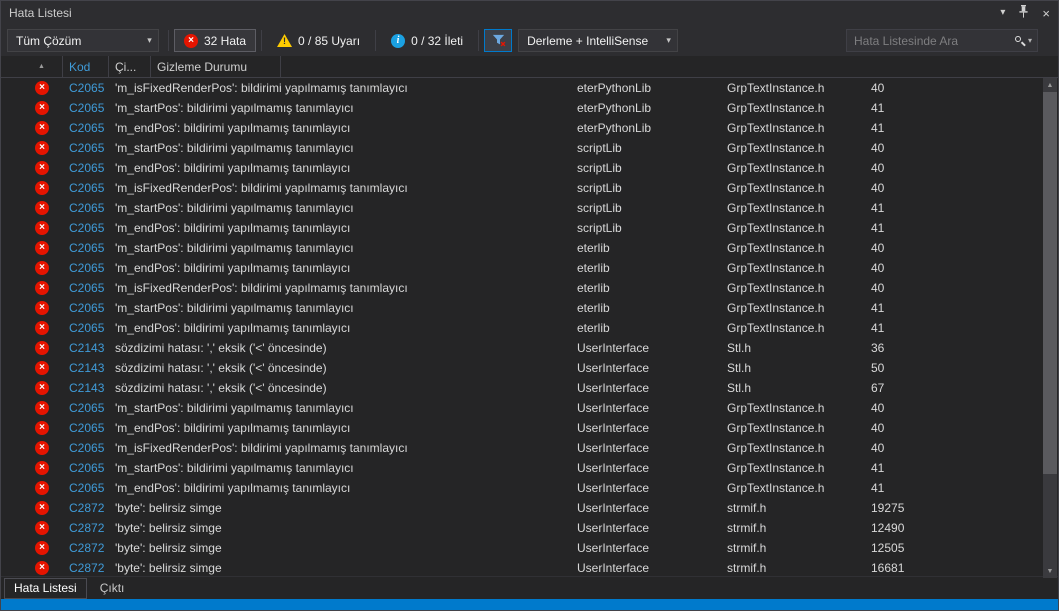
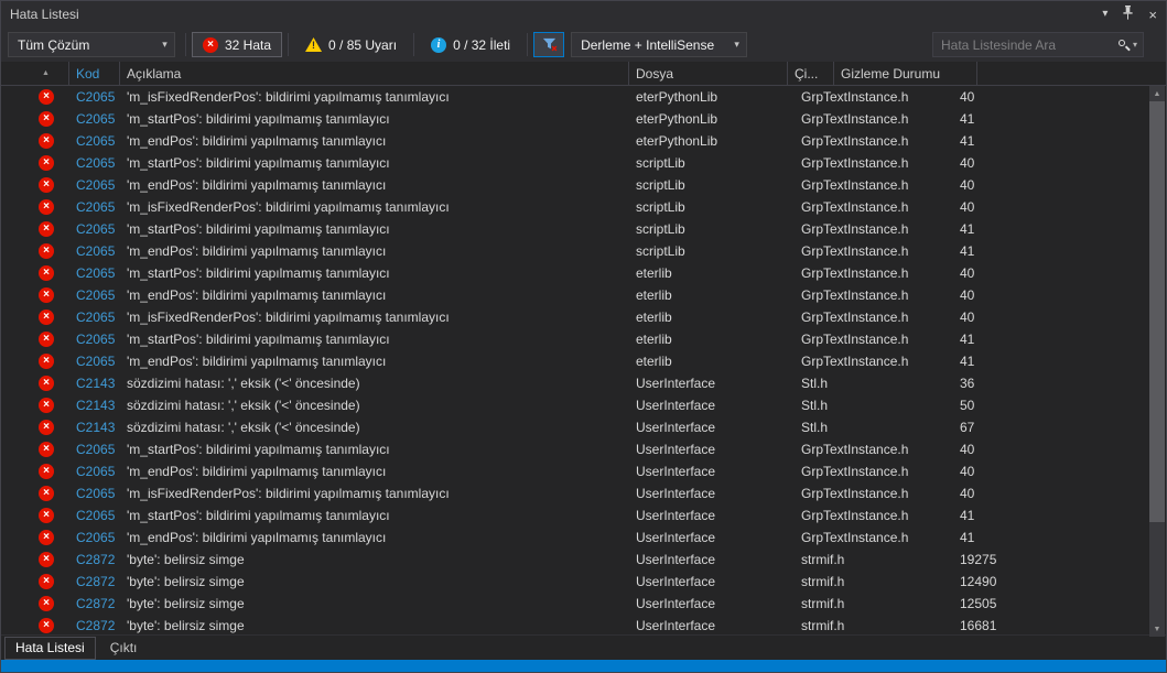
  Hata Listesi
  ▾
  ×
  Tüm Çözüm
  ▾
  ×
  32 Hata
  !
  0 / 85 Uyarı
  i
  0 / 32 İleti
  Derleme + IntelliSense
  ▾
  Hata Listesinde Ara
  ▾
  Kod
+ Açıklama
+ Dosya
  Çi...
  Gizleme Durumu
  ×
  C2065
  'm_isFixedRenderPos': bildirimi yapılmamış tanımlayıcı
  eterPythonLib
  GrpTextInstance.h
  40
  ×
  C2065
  'm_startPos': bildirimi yapılmamış tanımlayıcı
  eterPythonLib
  GrpTextInstance.h
  41
  ×
  C2065
  'm_endPos': bildirimi yapılmamış tanımlayıcı
  eterPythonLib
  GrpTextInstance.h
  41
  ×
  C2065
  'm_startPos': bildirimi yapılmamış tanımlayıcı
  scriptLib
  GrpTextInstance.h
  40
  ×
  C2065
  'm_endPos': bildirimi yapılmamış tanımlayıcı
  scriptLib
  GrpTextInstance.h
  40
  ×
  C2065
  'm_isFixedRenderPos': bildirimi yapılmamış tanımlayıcı
  scriptLib
  GrpTextInstance.h
  40
  ×
  C2065
  'm_startPos': bildirimi yapılmamış tanımlayıcı
  scriptLib
  GrpTextInstance.h
  41
  ×
  C2065
  'm_endPos': bildirimi yapılmamış tanımlayıcı
  scriptLib
  GrpTextInstance.h
  41
  ×
  C2065
  'm_startPos': bildirimi yapılmamış tanımlayıcı
  eterlib
  GrpTextInstance.h
  40
  ×
  C2065
  'm_endPos': bildirimi yapılmamış tanımlayıcı
  eterlib
  GrpTextInstance.h
  40
  ×
  C2065
  'm_isFixedRenderPos': bildirimi yapılmamış tanımlayıcı
  eterlib
  GrpTextInstance.h
  40
  ×
  C2065
  'm_startPos': bildirimi yapılmamış tanımlayıcı
  eterlib
  GrpTextInstance.h
  41
  ×
  C2065
  'm_endPos': bildirimi yapılmamış tanımlayıcı
  eterlib
  GrpTextInstance.h
  41
  ×
  C2143
  sözdizimi hatası: ',' eksik ('<' öncesinde)
  UserInterface
  Stl.h
  36
  ×
  C2143
  sözdizimi hatası: ',' eksik ('<' öncesinde)
  UserInterface
  Stl.h
  50
  ×
  C2143
  sözdizimi hatası: ',' eksik ('<' öncesinde)
  UserInterface
  Stl.h
  67
  ×
  C2065
  'm_startPos': bildirimi yapılmamış tanımlayıcı
  UserInterface
  GrpTextInstance.h
  40
  ×
  C2065
  'm_endPos': bildirimi yapılmamış tanımlayıcı
  UserInterface
  GrpTextInstance.h
  40
  ×
  C2065
  'm_isFixedRenderPos': bildirimi yapılmamış tanımlayıcı
  UserInterface
  GrpTextInstance.h
  40
  ×
  C2065
  'm_startPos': bildirimi yapılmamış tanımlayıcı
  UserInterface
  GrpTextInstance.h
  41
  ×
  C2065
  'm_endPos': bildirimi yapılmamış tanımlayıcı
  UserInterface
  GrpTextInstance.h
  41
  ×
  C2872
  'byte': belirsiz simge
  UserInterface
  strmif.h
  19275
  ×
  C2872
  'byte': belirsiz simge
  UserInterface
  strmif.h
  12490
  ×
  C2872
  'byte': belirsiz simge
  UserInterface
  strmif.h
  12505
  ×
  C2872
  'byte': belirsiz simge
  UserInterface
  strmif.h
  16681
  Hata Listesi
  Çıktı
